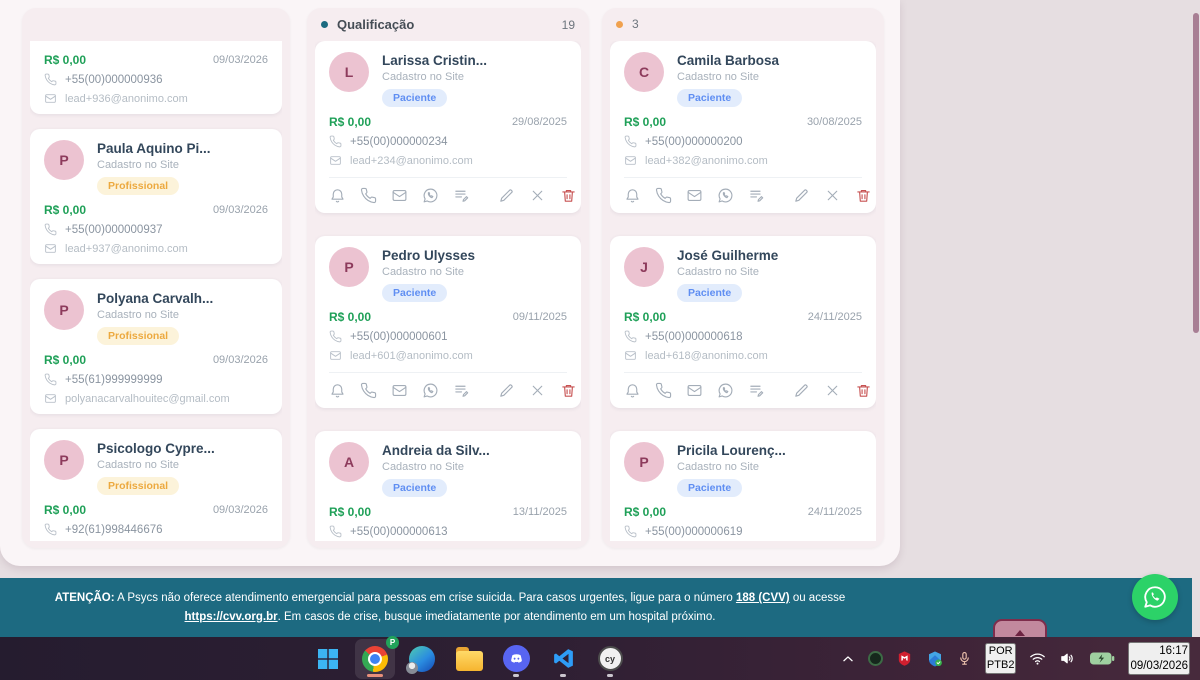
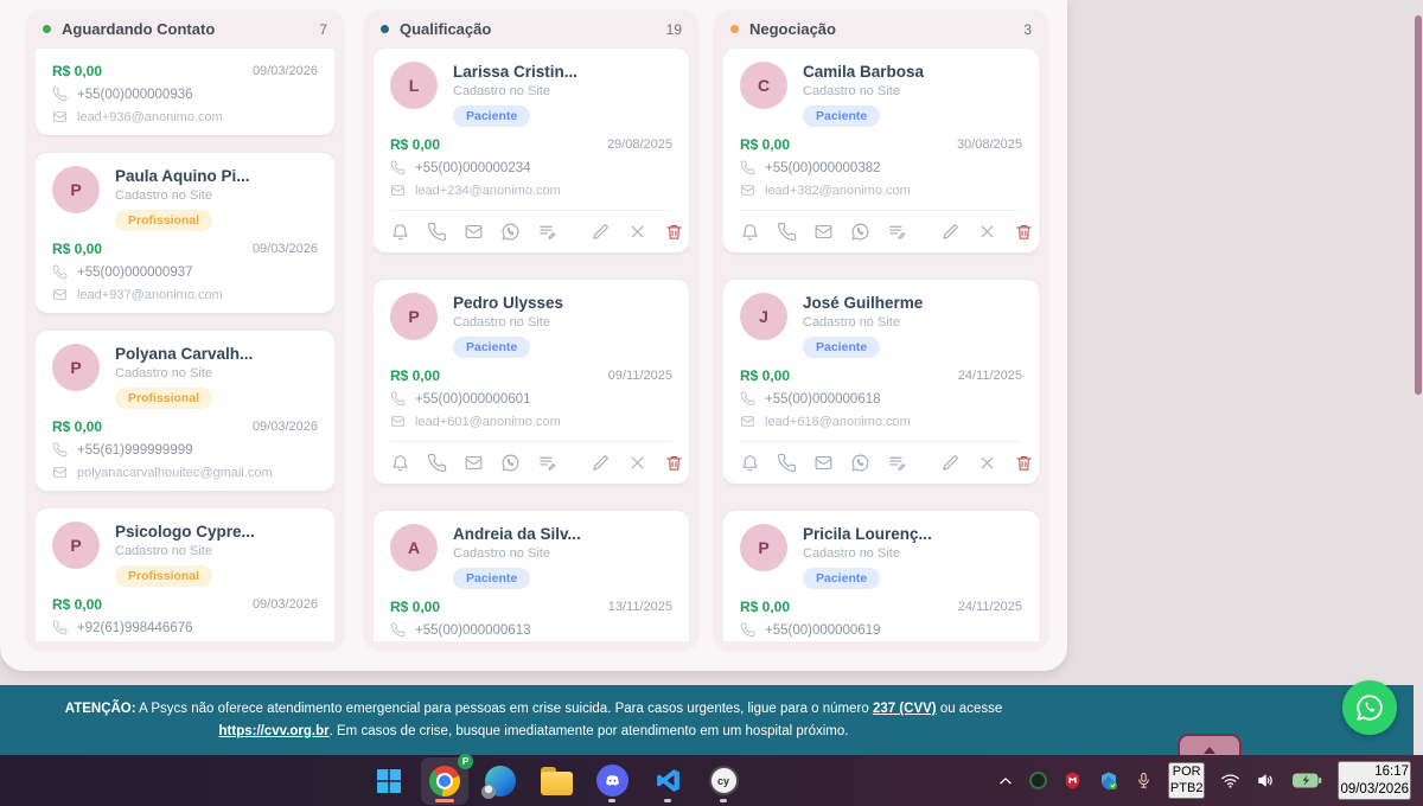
+ Aguardando Contato
+ 7
  R$ 0,00
  09/03/2026
  +55(00)000000936
  lead+936@anonimo.com
  P
  Paula Aquino Pi...
  Cadastro no Site
  Profissional
  R$ 0,00
  09/03/2026
  +55(00)000000937
  lead+937@anonimo.com
  P
  Polyana Carvalh...
  Cadastro no Site
  Profissional
  R$ 0,00
  09/03/2026
  +55(61)999999999
  polyanacarvalhouitec@gmail.com
  P
  Psicologo Cypre...
  Cadastro no Site
  Profissional
  R$ 0,00
  09/03/2026
  +92(61)998446676
  Qualificação
  19
  L
  Larissa Cristin...
  Cadastro no Site
  Paciente
  R$ 0,00
  29/08/2025
  +55(00)000000234
  lead+234@anonimo.com
  P
  Pedro Ulysses
  Cadastro no Site
  Paciente
  R$ 0,00
  09/11/2025
  +55(00)000000601
  lead+601@anonimo.com
  A
  Andreia da Silv...
  Cadastro no Site
  Paciente
  R$ 0,00
  13/11/2025
  +55(00)000000613
+ Negociação
  3
  C
  Camila Barbosa
  Cadastro no Site
  Paciente
  R$ 0,00
  30/08/2025
- +55(00)000000200
+ +55(00)000000382
  lead+382@anonimo.com
  J
  José Guilherme
  Cadastro no Site
  Paciente
  R$ 0,00
  24/11/2025
  +55(00)000000618
  lead+618@anonimo.com
  P
  Pricila Lourenç...
  Cadastro no Site
  Paciente
  R$ 0,00
  24/11/2025
  +55(00)000000619
- ATENÇÃO: A Psycs não oferece atendimento emergencial para pessoas em crise suicida. Para casos urgentes, ligue para o número 188 (CVV) ou acesse https://cvv.org.br. Em casos de crise, busque imediatamente por atendimento em um hospital próximo.
+ ATENÇÃO: A Psycs não oferece atendimento emergencial para pessoas em crise suicida. Para casos urgentes, ligue para o número 237 (CVV) ou acesse https://cvv.org.br. Em casos de crise, busque imediatamente por atendimento em um hospital próximo.
  P
  cy
  POR
  PTB2
  16:17
  09/03/2026
